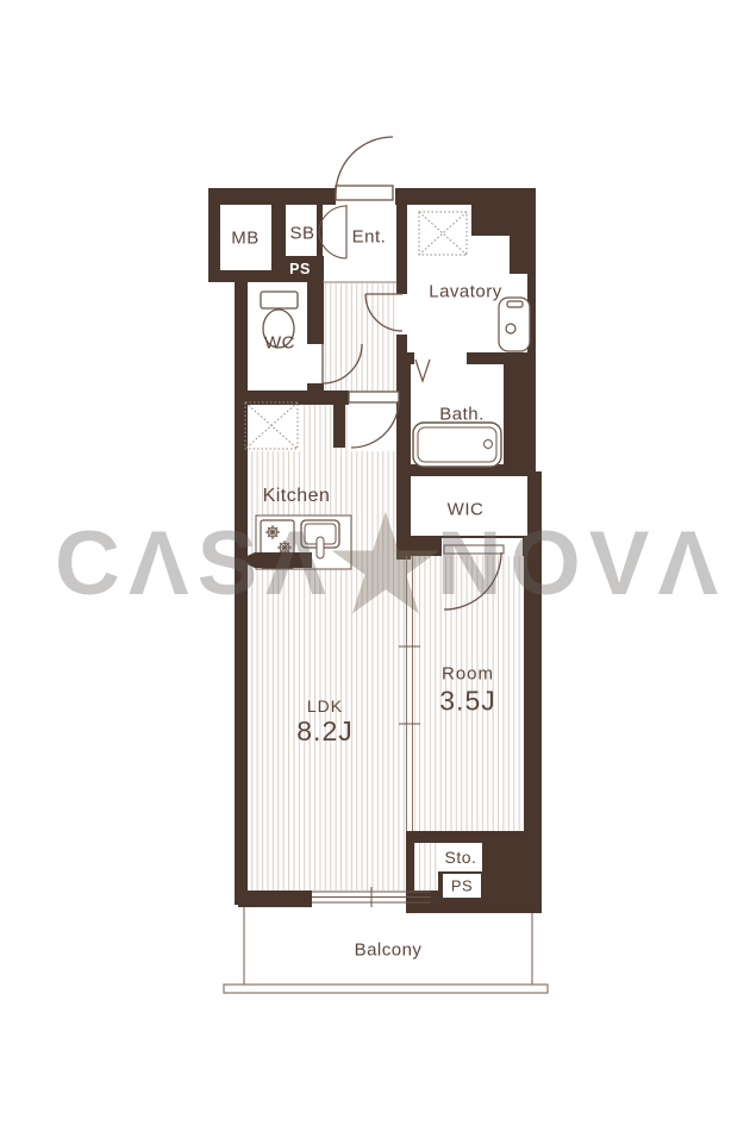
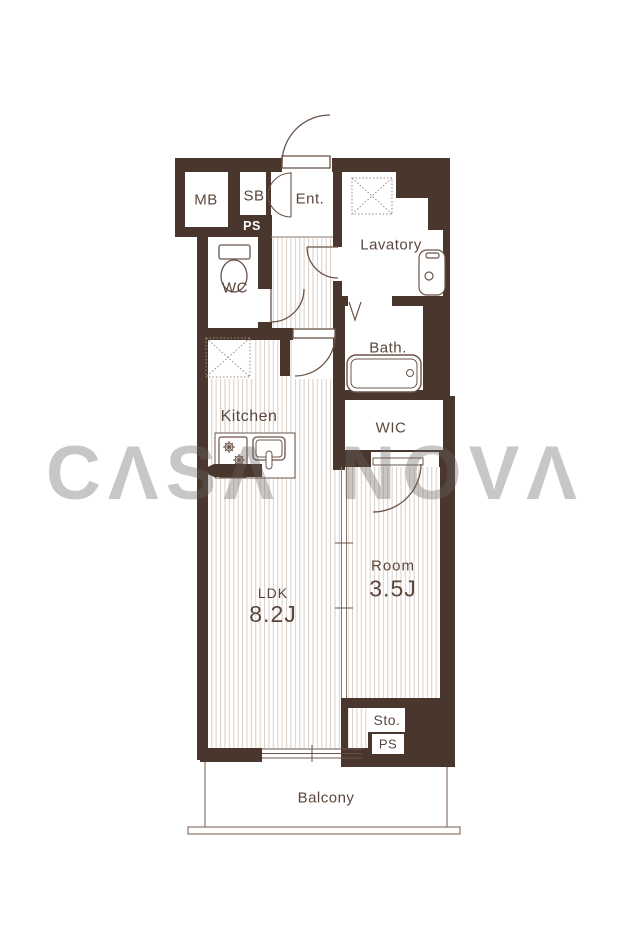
  MB
  SB
  PS
  Ent.
  Lavatory
  WC
  Bath.
  Kitchen
  WIC
  LDK
  8.2J
  Room
  3.5J
  Sto.
  PS
  Balcony
  CΛSΛ
- ★
  NOVΛ
